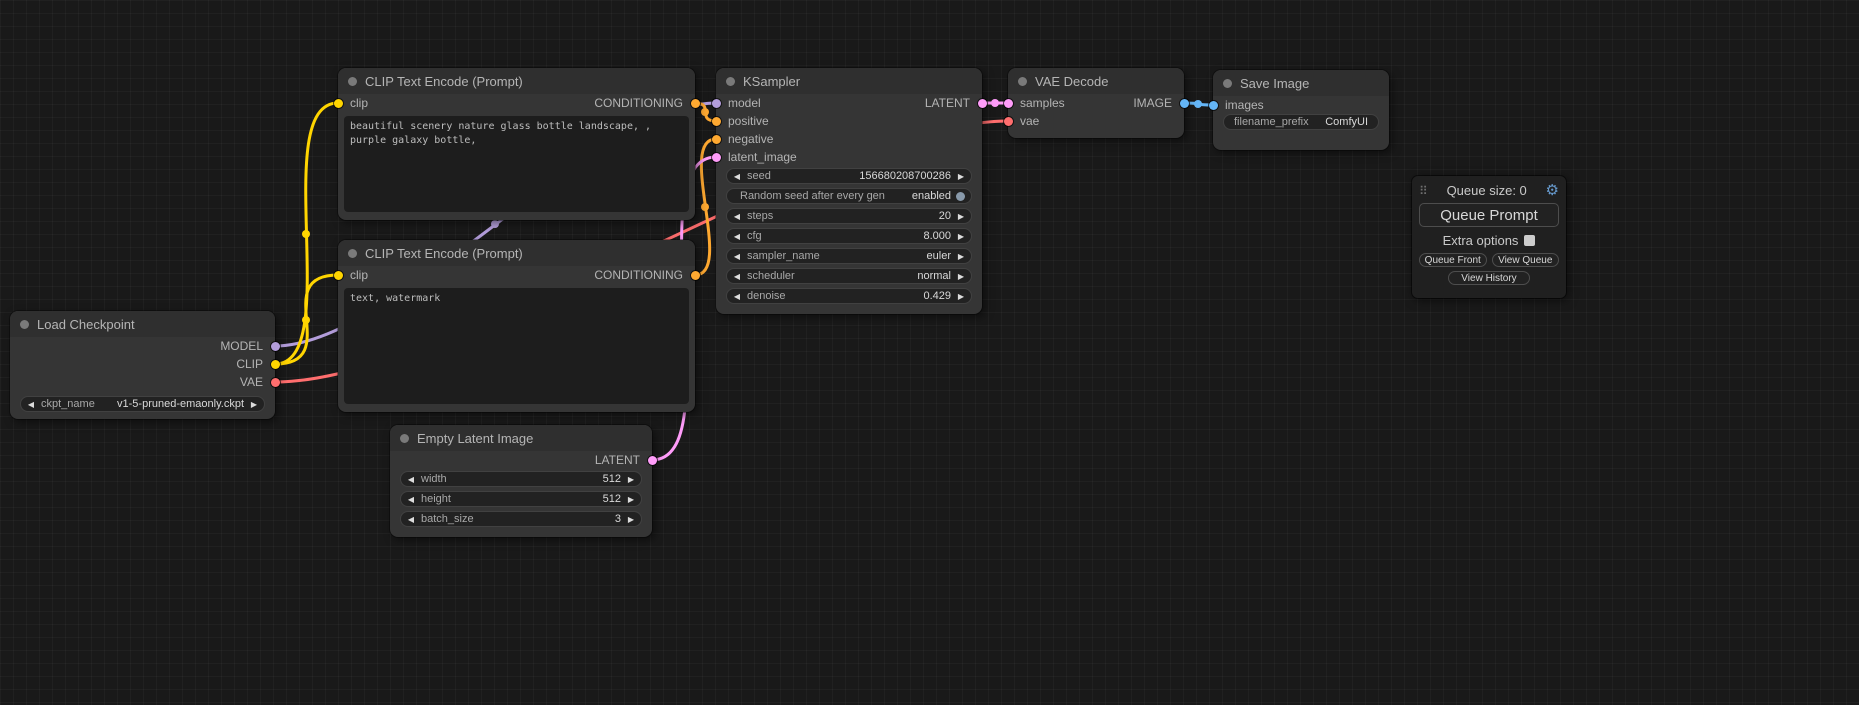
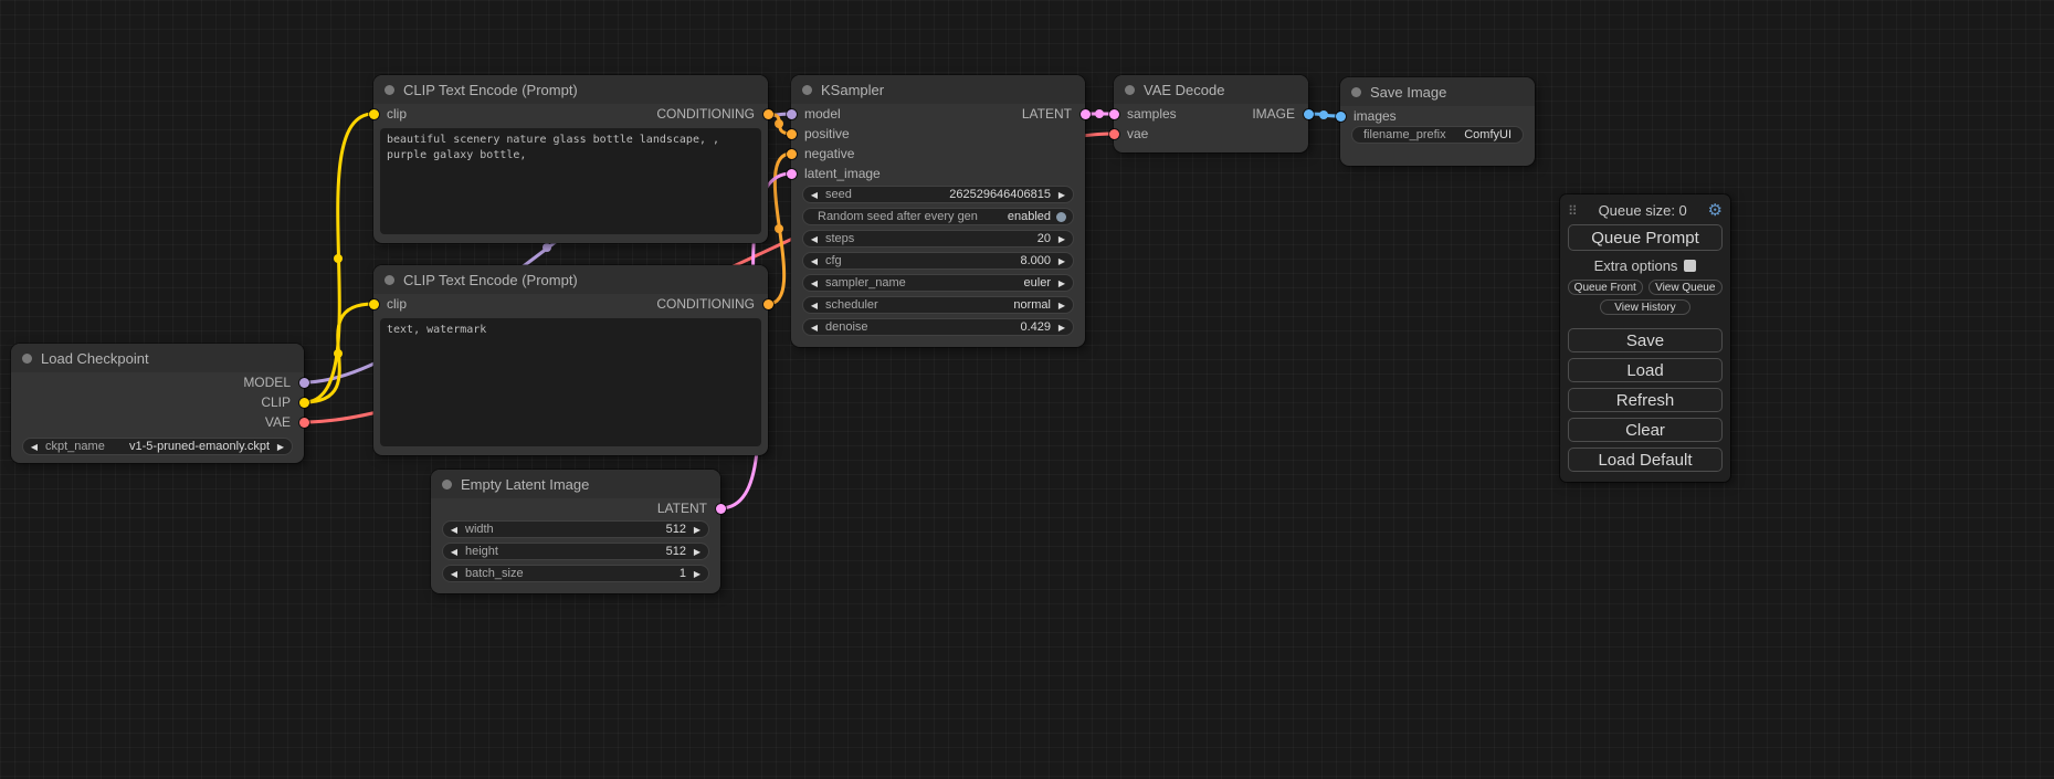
  Load Checkpoint
  MODEL
  CLIP
  VAE
  ◀
  ckpt_name
  v1-5-pruned-emaonly.ckpt
  ▶
  CLIP Text Encode (Prompt)
  clip
  CONDITIONING
  beautiful scenery nature glass bottle landscape, , purple galaxy bottle,
  CLIP Text Encode (Prompt)
  clip
  CONDITIONING
  text, watermark
  Empty Latent Image
  LATENT
  ◀
  width
  512
  ▶
  ◀
  height
  512
  ▶
  ◀
  batch_size
- 3
+ 1
  ▶
  KSampler
  model
  LATENT
  positive
  negative
  latent_image
  ◀
  seed
- 156680208700286
+ 262529646406815
  ▶
  Random seed after every gen
  enabled
  ◀
  steps
  20
  ▶
  ◀
  cfg
  8.000
  ▶
  ◀
  sampler_name
  euler
  ▶
  ◀
  scheduler
  normal
  ▶
  ◀
  denoise
  0.429
  ▶
  VAE Decode
  samples
  IMAGE
  vae
  Save Image
  images
  filename_prefix
  ComfyUI
  ⠿
  Queue size: 0
  ⚙
  Queue Prompt
  Extra options
  Queue Front
  View Queue
  View History
+ Save
+ Load
+ Refresh
+ Clear
+ Load Default
